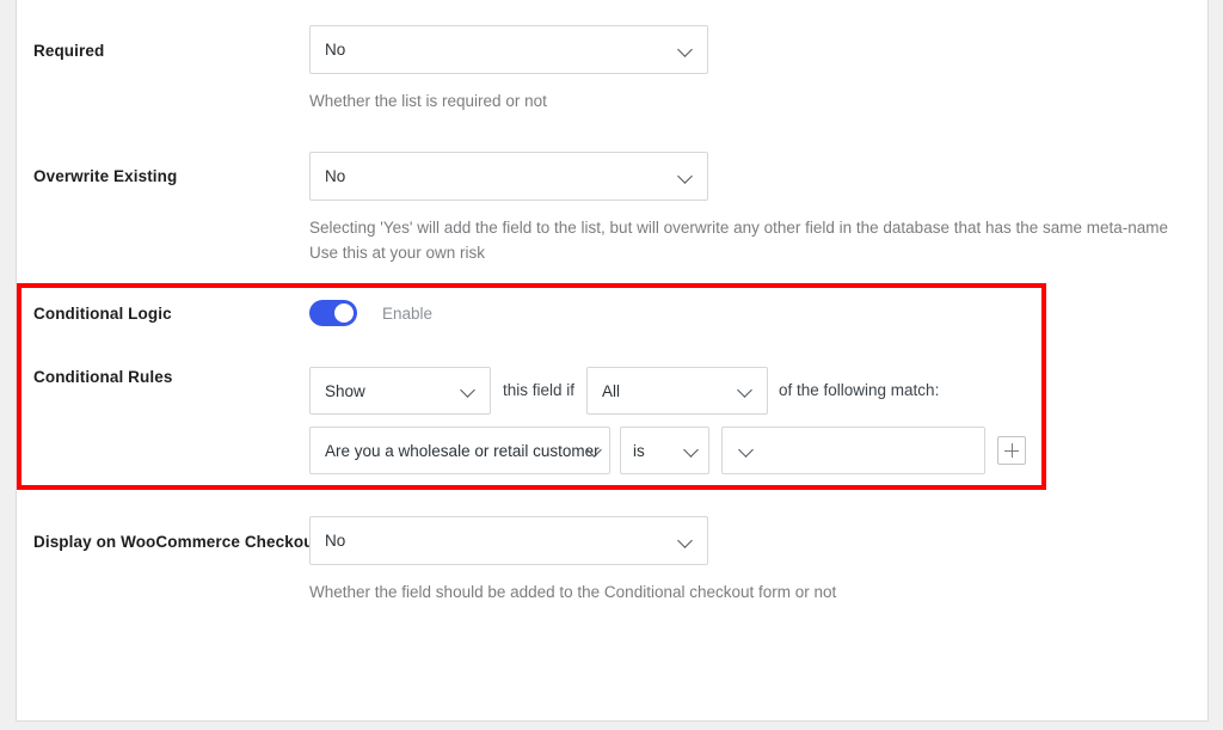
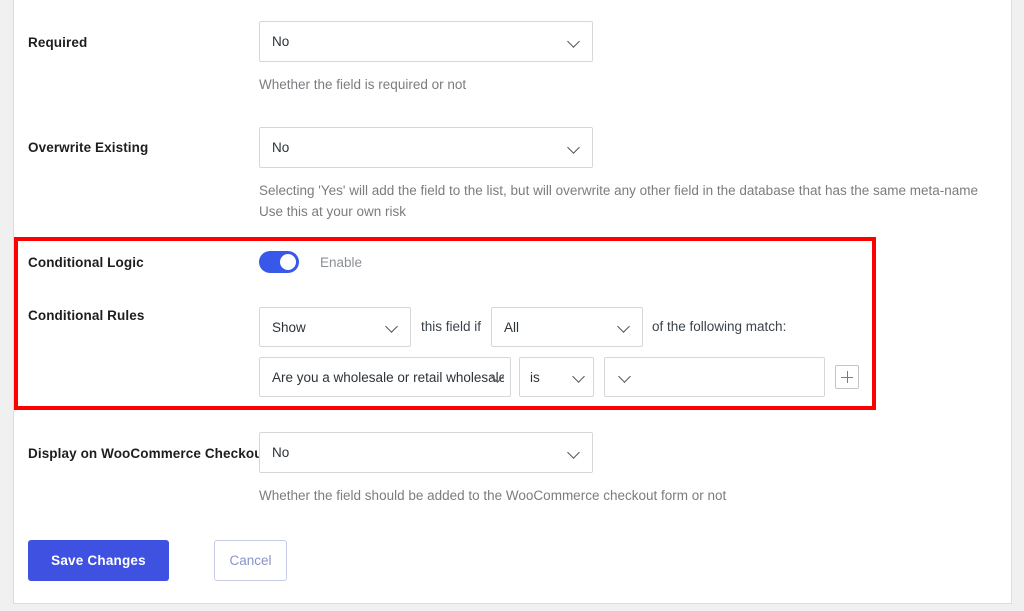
  Required
  No
- Whether the list is required or not
+ Whether the field is required or not
  Overwrite Existing
  No
  Selecting 'Yes' will add the field to the list, but will overwrite any other field in the database that has the same meta-name
  Use this at your own risk
  Conditional Logic
  Enable
  Conditional Rules
  Show
  this field if
  All
  of the following match:
- Are you a wholesale or retail customer
+ Are you a wholesale or retail wholesale
  is
  Display on WooCommerce Checko
  No
- Whether the field should be added to the Conditional checkout form or not
+ Whether the field should be added to the WooCommerce checkout form or not
+ Save Changes
+ Cancel
